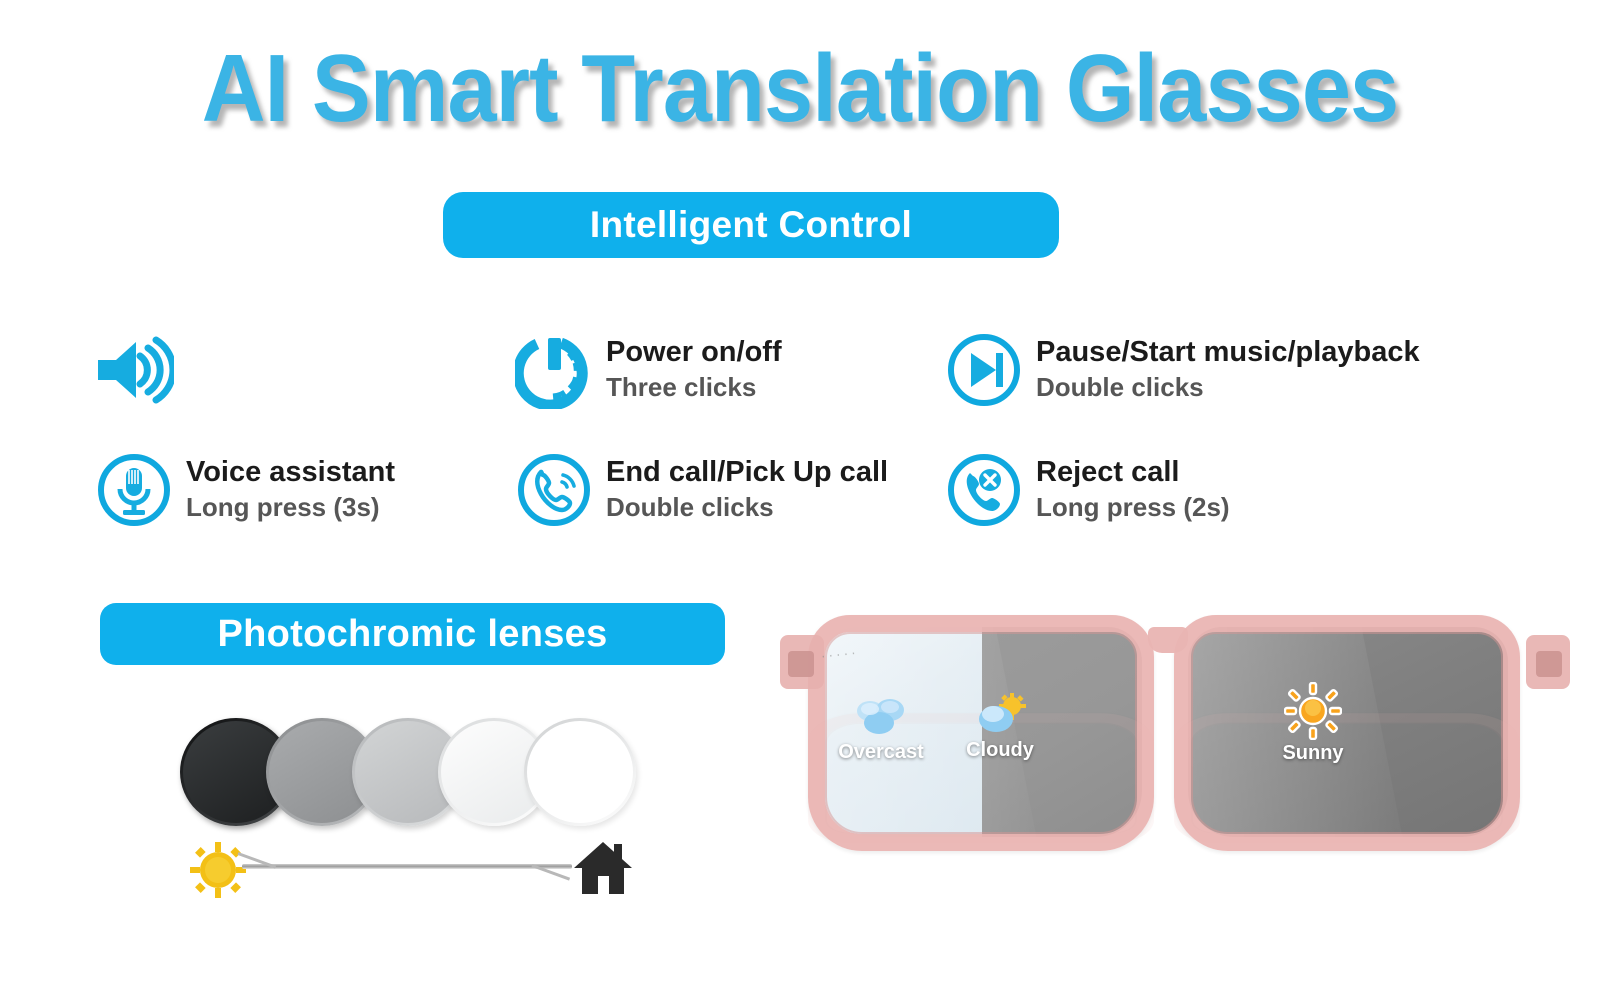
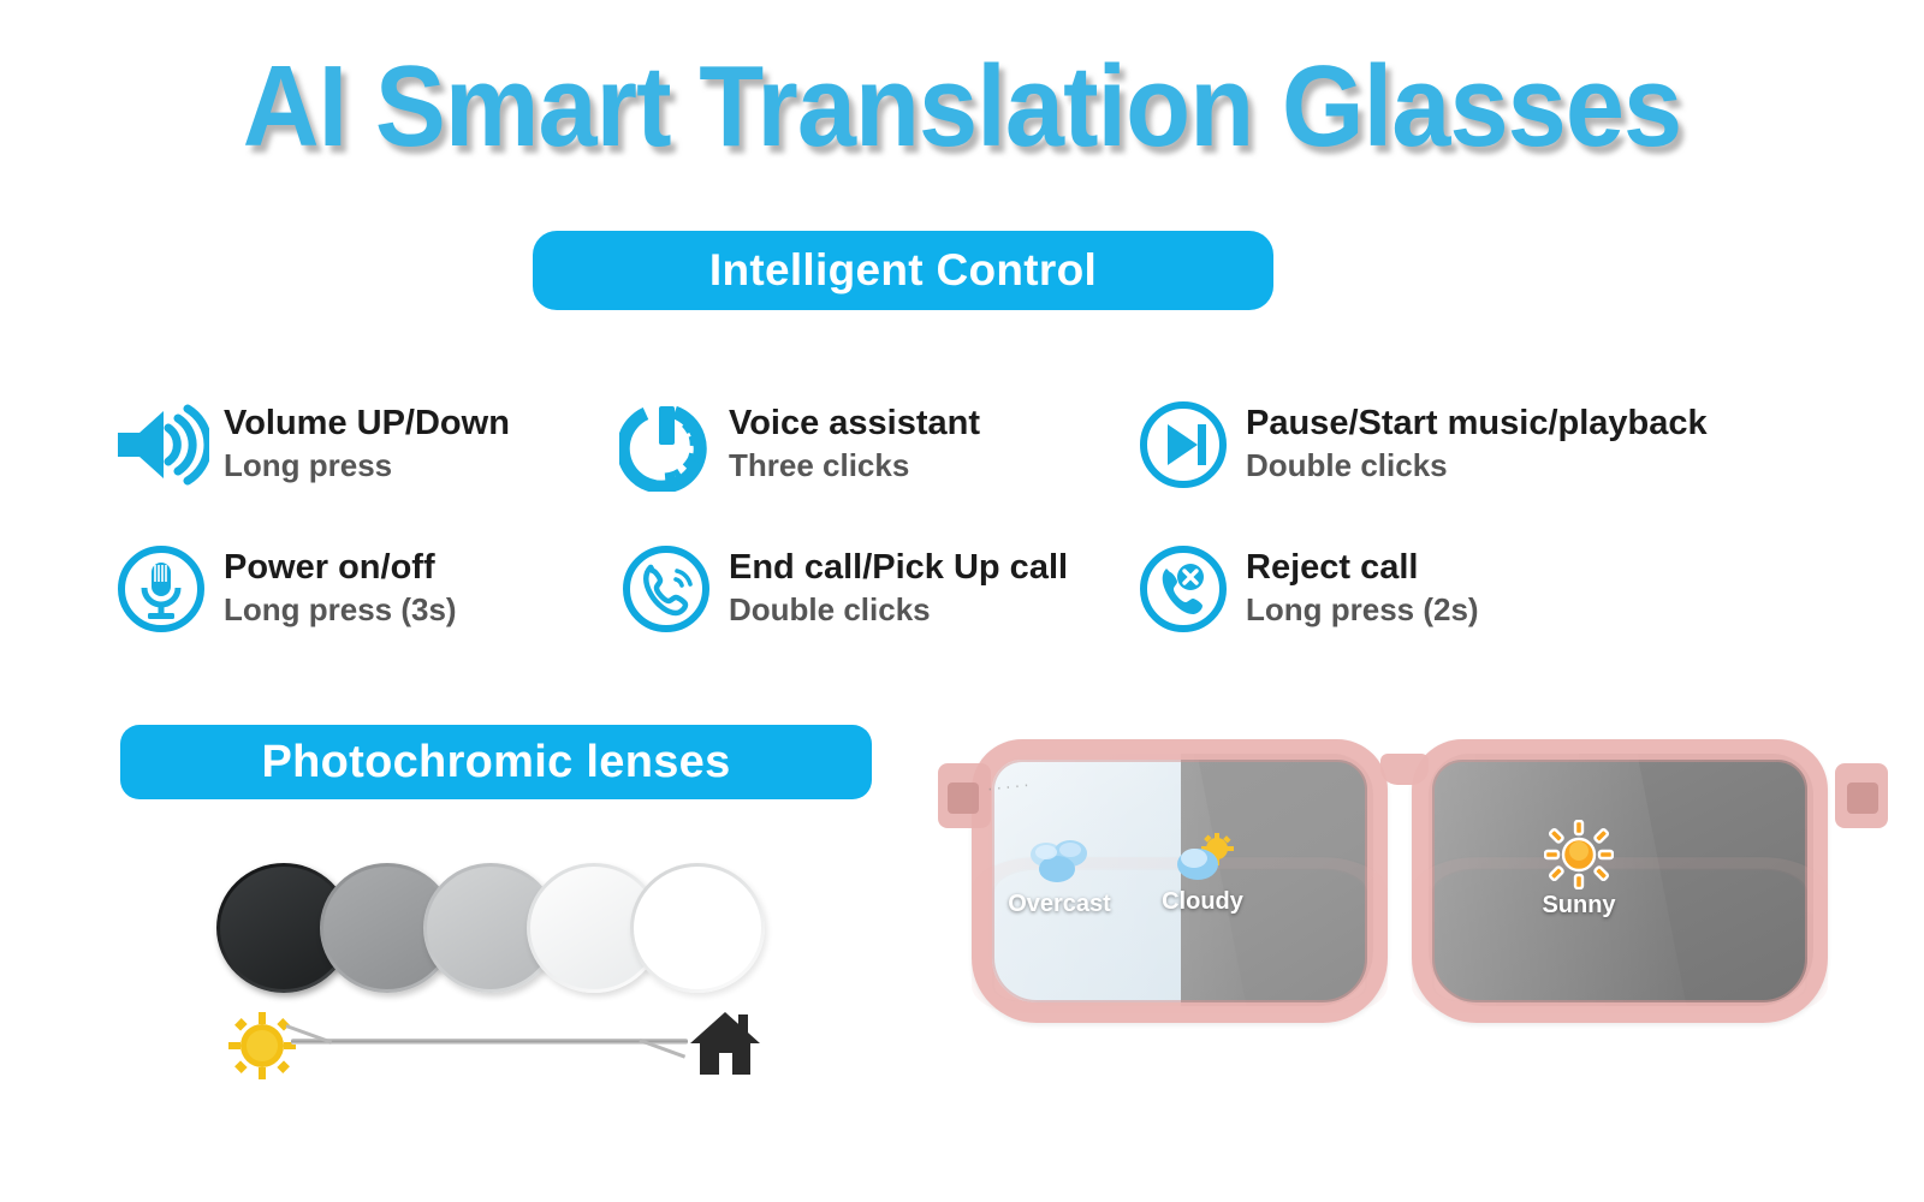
  AI Smart Translation Glasses
  Intelligent Control
+ Volume UP/Down
+ Long press
- Power on/off
+ Voice assistant
  Three clicks
  Pause/Start music/playback
  Double clicks
- Voice assistant
+ Power on/off
  Long press (3s)
  End call/Pick Up call
  Double clicks
  Reject call
  Long press (2s)
  Photochromic lenses
  Overcast
  Cloudy
  Sunny
